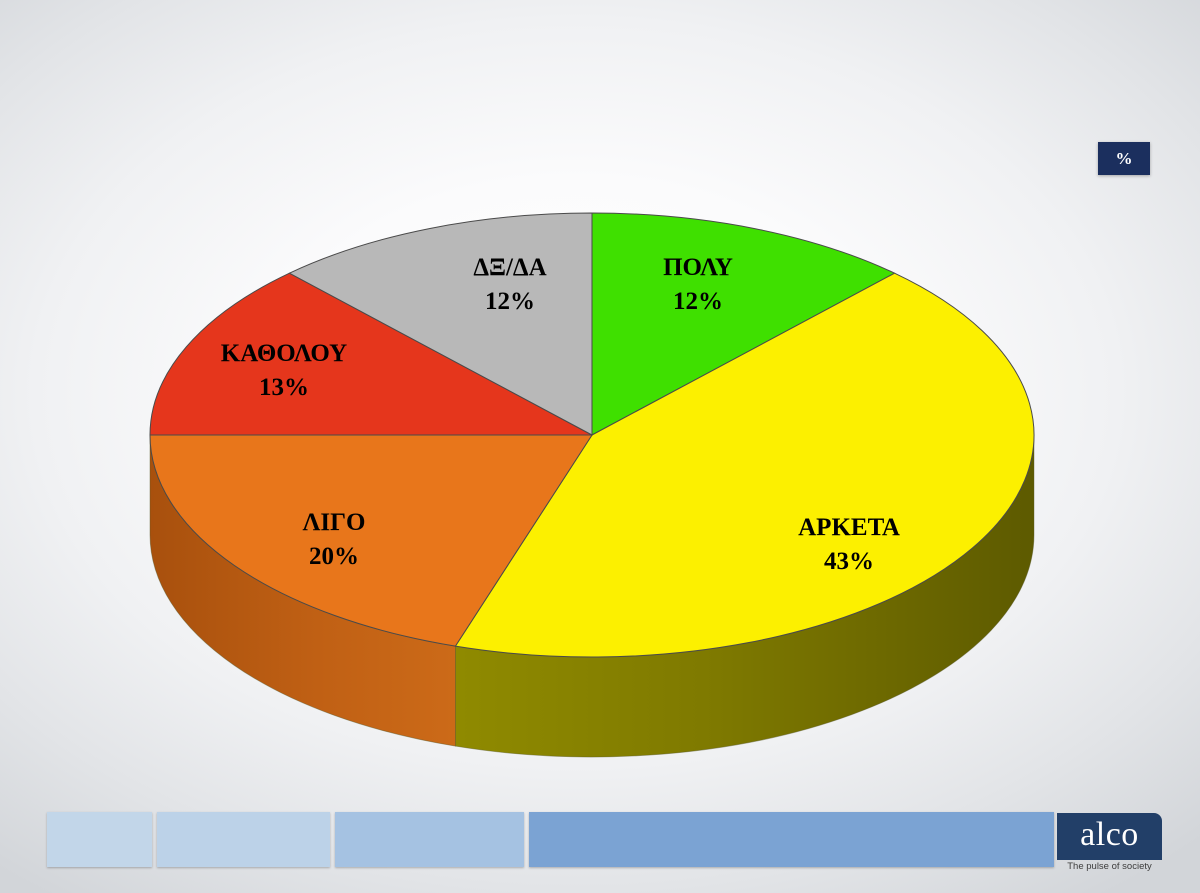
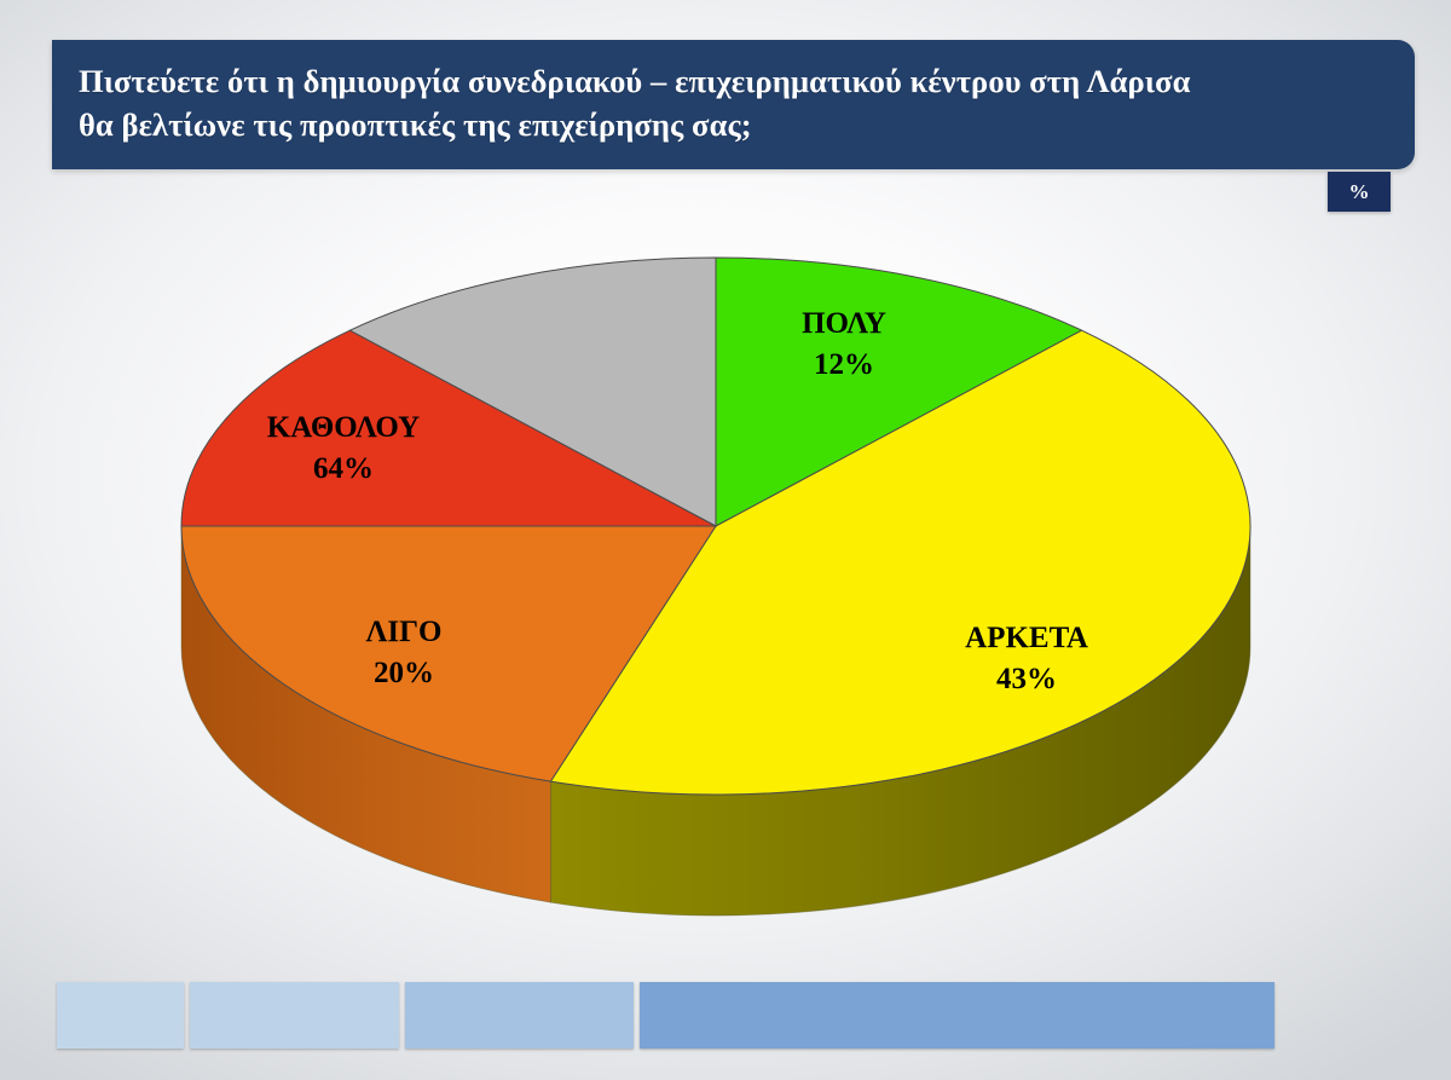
+ Πιστεύετε ότι η δημιουργία συνεδριακού – επιχειρηματικού κέντρου στη Λάρισα
+ θα βελτίωνε τις προοπτικές της επιχείρησης σας;
  %
  ΠΟΛΥ 12%
  ΑΡΚΕΤΑ 43%
  ΛΙΓΟ 20%
- ΚΑΘΟΛΟΥ 13%
+ ΚΑΘΟΛΟΥ 64%
- ΔΞ/ΔΑ 12%
- alco
- The pulse of society
